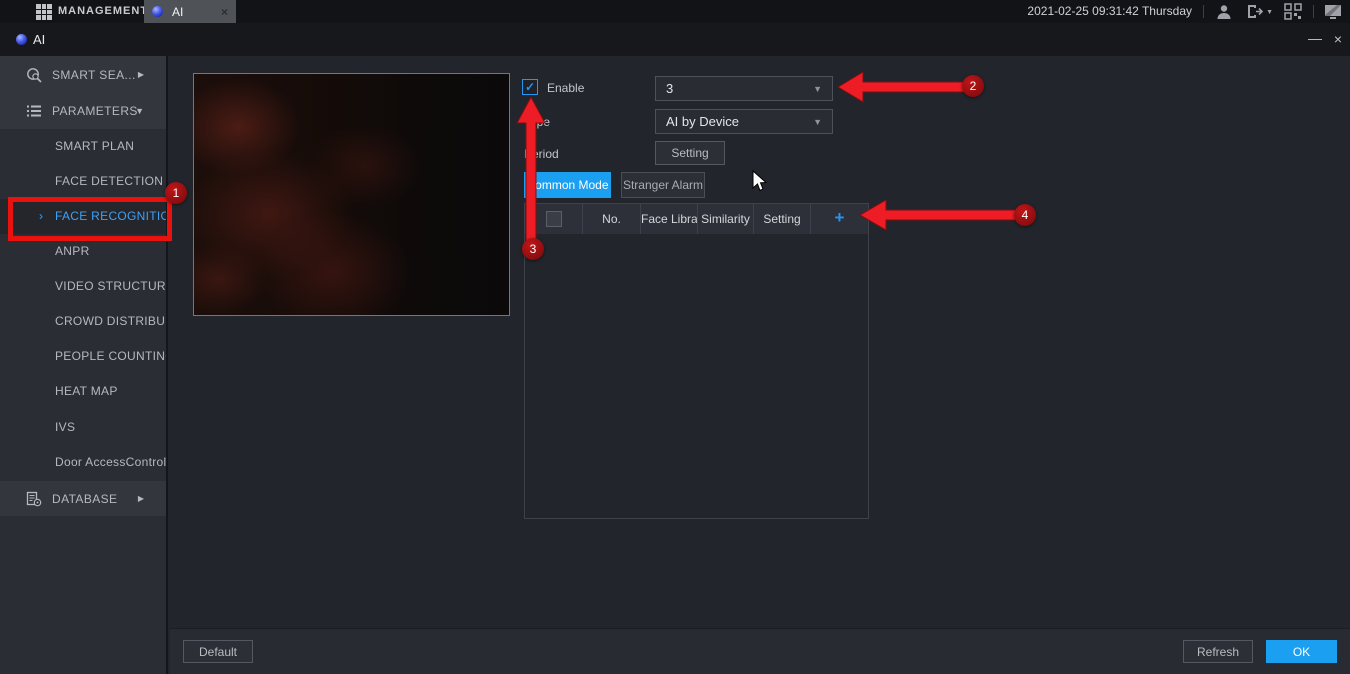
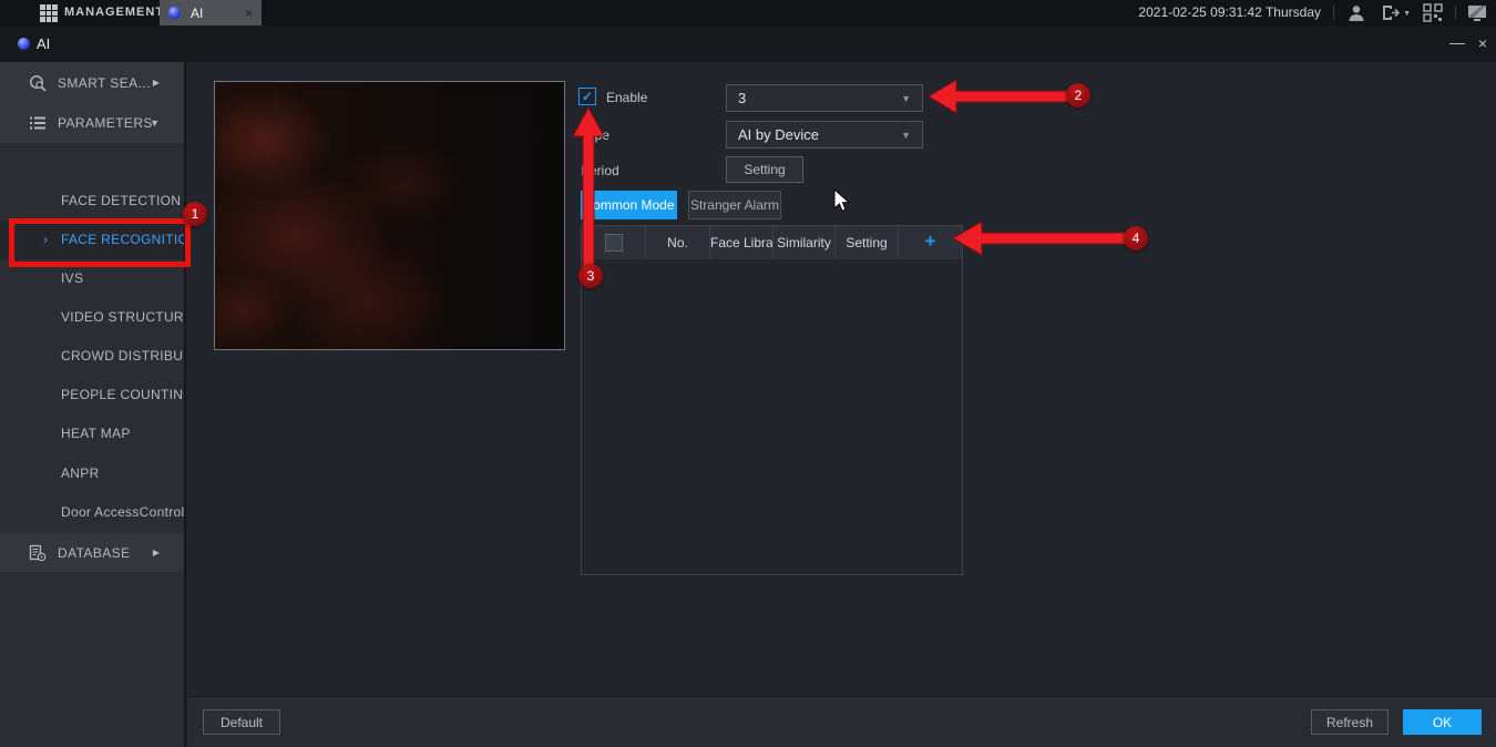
  MANAGEMEN
  AI
  ×
  2021-02-25 09:31:42 Thursday
  AI
  —
  ×
  SMART SEA...
  ▶
  PARAMETERS
  ▼
- SMART PLAN
  FACE DETECTION
  ›
  FACE RECOGNITIO
- ANPR
+ IVS
  VIDEO STRUCTUR
  CROWD DISTRIBU
  PEOPLE COUNTIN
  HEAT MAP
- IVS
+ ANPR
  Door AccessControl
  DATABASE
  ▶
  ✓
  Enable
  3
  ▼
  AI by Device
  ▼
  Setting
  ommon Mode
  Stranger Alarm
  No.
  Face Libra
  Similarity
  Setting
  +
  Default
  Refresh
  OK
  1
  2
  3
  4
